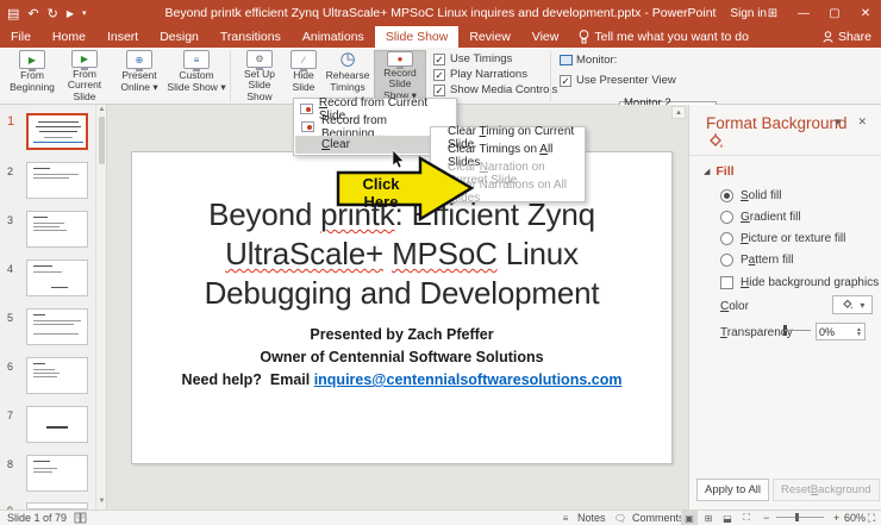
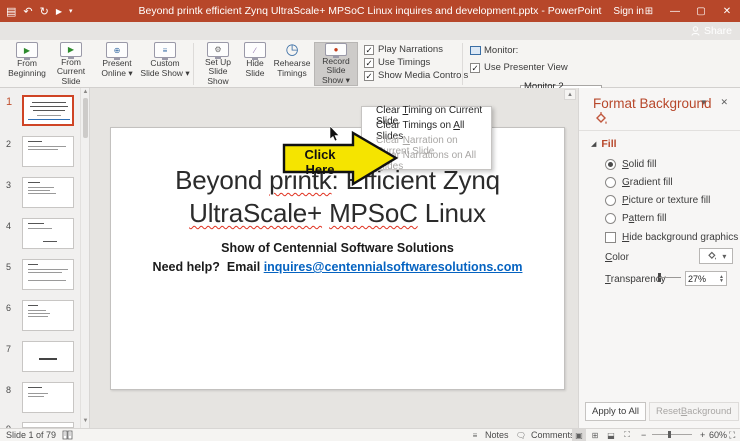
  ▤
  ↶
  ↻
  ▶
  Beyond printk efficient Zynq UltraScale+ MPSoC Linux inquires and development.pptx - PowerPoint
  Sign in
  ⊞
  —
  ▢
  ✕
- File
- Home
- Insert
- Design
- Transitions
- Animations
- Slide Show
- Review
- View
- Tell me what you want to do
  Share
  ▶
  From Beginning
  ▶
  From Current Slide
  ⊕
  Present Online ▾
  ≡
  Custom Slide Show ▾
  ⚙
  Set Up Slide Show
  ∕
  Hide Slide
  ◷
  Rehearse Timings
  ●
  Record Slide Show ▾
  ✓
- Use Timings
+ Play Narrations
  ✓
- Play Narrations
+ Use Timings
  ✓
  Show Media Contros
  Monitor:
  ✓
  Use Presenter View
  1
  2
  3
  4
  5
  6
  7
  8
  Beyond printk:fficient Zynq
  UltraScale+ MPSoC Linux
- Debugging and Development
- Presented by Zach Pfeffer
- Owner of Centennial Software Solutions
+ Show of Centennial Software Solutions
  Need help? Email inquires@centennialsoftwaresolutions.com
  Format Background
  ▾
  ✕
  Fill
  Solid fill
  Gradient fill
  Picture or texture fill
  Pattern fill
  Hide background graphics
  Color
  ▾
  Transpareny
- 0%
+ 27%
  Apply to All
  Reset
  B
  ackground
- Record from Current Slide…
- Record from Beginning…
- Clear
  Clear Timing on Current Slide
  Clear Timings on All Slides
  Clear Narration on rrent Slide
  ar Narrations on Allides
  Click Here
  Slide 1 of 79
  ≡
  Notes
  🗨
  Comment
  ▣
  ⊞
  ⬓
  ⛶
  −
  +
  60%
  ⛶
